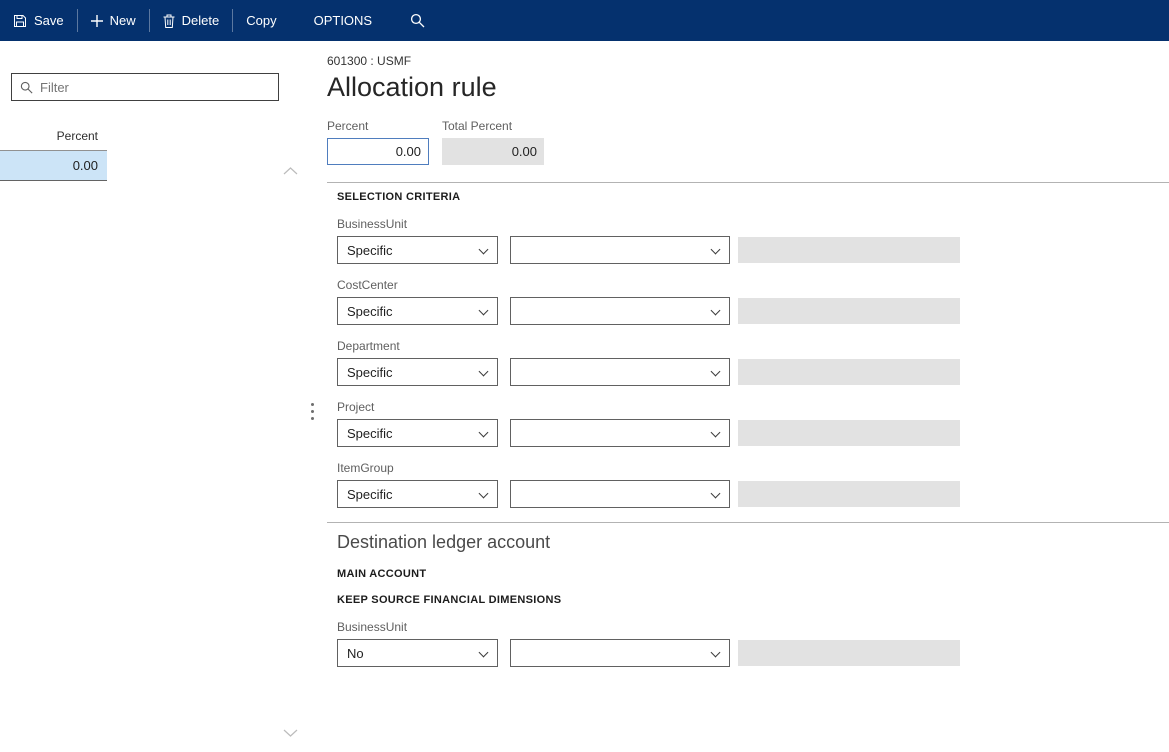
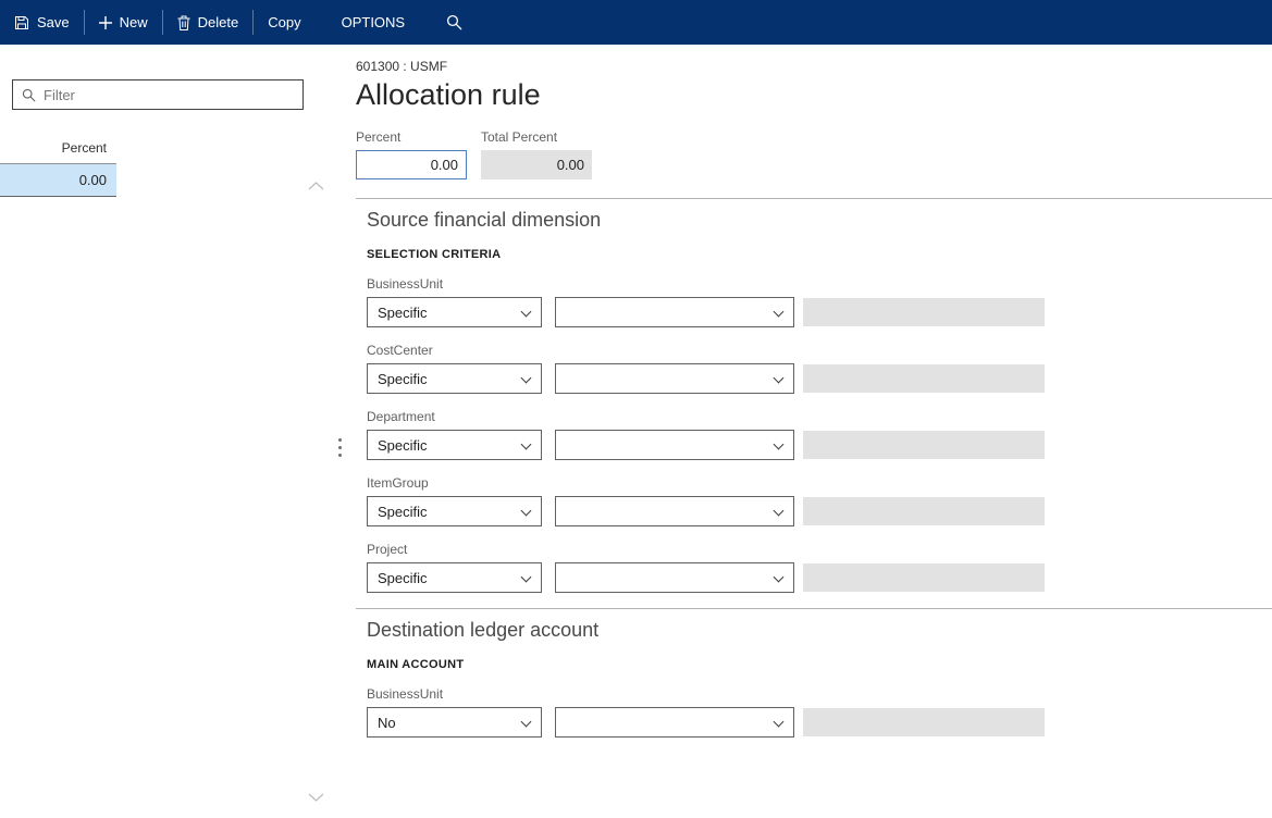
  Save
  New
  Delete
  Copy
  OPTIONS
  Filter
  Percent
  0.00
  601300 : USMF
  Allocation rule
  Percent
  0.00
  Total Percent
  0.00
+ Source financial dimension
  SELECTION CRITERIA
  BusinessUnit
  Specific
  CostCenter
  Specific
  Department
  Specific
- Project
+ ItemGroup
  Specific
- ItemGroup
+ Project
  Specific
  Destination ledger account
  MAIN ACCOUNT
- KEEP SOURCE FINANCIAL DIMENSIONS
  BusinessUnit
  No
